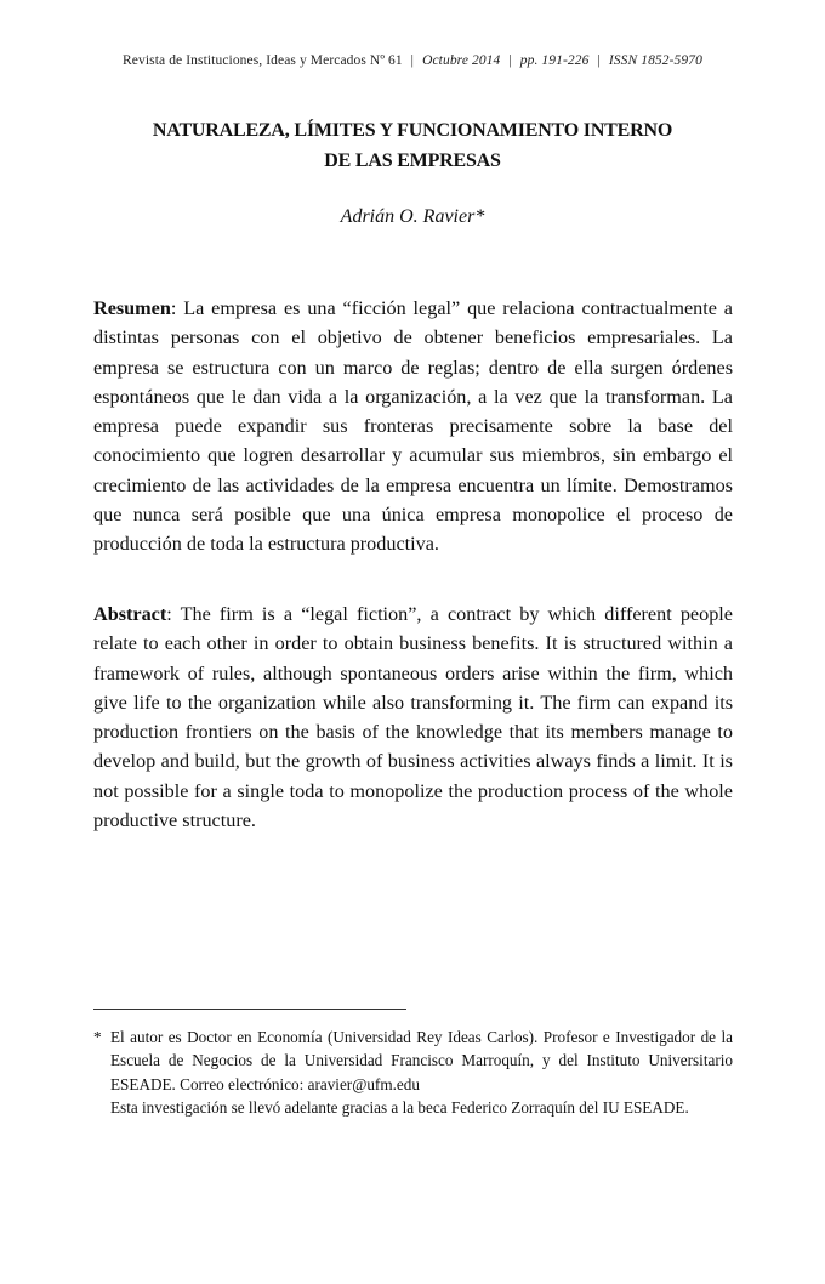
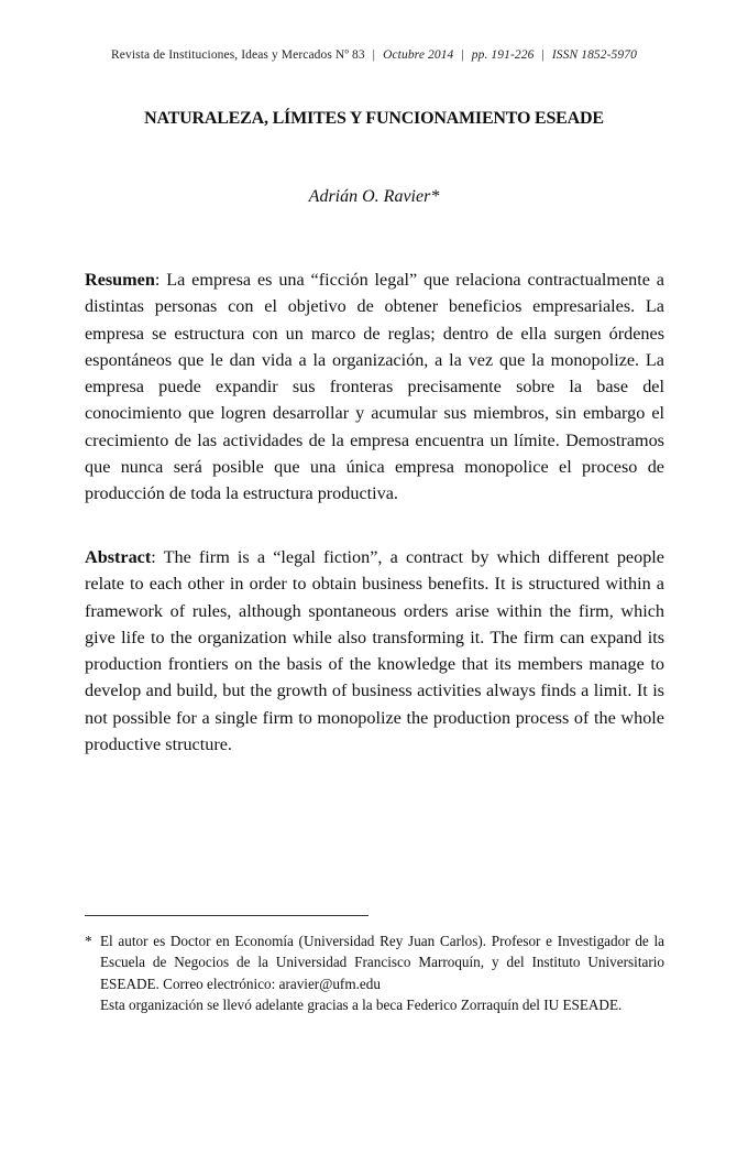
- Revista de Instituciones, Ideas y Mercados Nº 61 | Octubre 2014 | pp. 191-226 | ISSN 1852-5970
+ Revista de Instituciones, Ideas y Mercados Nº 83 | Octubre 2014 | pp. 191-226 | ISSN 1852-5970
- NATURALEZA, LÍMITES Y FUNCIONAMIENTO INTERNO
+ NATURALEZA, LÍMITES Y FUNCIONAMIENTO ESEADE
- DE LAS EMPRESAS
  Adrián O. Ravier*
- Resumen: La empresa es una “ficción legal” que relaciona contractualmente a distintas personas con el objetivo de obtener beneficios empresariales. La empresa se estructura con un marco de reglas; dentro de ella surgen órdenes espontáneos que le dan vida a la organización, a la vez que la transforman. La empresa puede expandir sus fronteras precisamente sobre la base del conocimiento que logren desarrollar y acumular sus miembros, sin embargo el crecimiento de las actividades de la empresa encuentra un límite. Demostramos que nunca será posible que una única empresa monopolice el proceso de producción de toda la estructura productiva.
+ Resumen: La empresa es una “ficción legal” que relaciona contractualmente a distintas personas con el objetivo de obtener beneficios empresariales. La empresa se estructura con un marco de reglas; dentro de ella surgen órdenes espontáneos que le dan vida a la organización, a la vez que la monopolize. La empresa puede expandir sus fronteras precisamente sobre la base del conocimiento que logren desarrollar y acumular sus miembros, sin embargo el crecimiento de las actividades de la empresa encuentra un límite. Demostramos que nunca será posible que una única empresa monopolice el proceso de producción de toda la estructura productiva.
- Abstract: The firm is a “legal fiction”, a contract by which different people relate to each other in order to obtain business benefits. It is structured within a framework of rules, although spontaneous orders arise within the firm, which give life to the organization while also transforming it. The firm can expand its production frontiers on the basis of the knowledge that its members manage to develop and build, but the growth of business activities always finds a limit. It is not possible for a single toda to monopolize the production process of the whole productive structure.
+ Abstract: The firm is a “legal fiction”, a contract by which different people relate to each other in order to obtain business benefits. It is structured within a framework of rules, although spontaneous orders arise within the firm, which give life to the organization while also transforming it. The firm can expand its production frontiers on the basis of the knowledge that its members manage to develop and build, but the growth of business activities always finds a limit. It is not possible for a single firm to monopolize the production process of the whole productive structure.
  *
- El autor es Doctor en Economía (Universidad Rey Ideas Carlos). Profesor e Investigador de la Escuela de Negocios de la Universidad Francisco Marroquín, y del Instituto Universitario ESEADE. Correo electrónico: aravier@ufm.edu
+ El autor es Doctor en Economía (Universidad Rey Juan Carlos). Profesor e Investigador de la Escuela de Negocios de la Universidad Francisco Marroquín, y del Instituto Universitario ESEADE. Correo electrónico: aravier@ufm.edu
- Esta investigación se llevó adelante gracias a la beca Federico Zorraquín del IU ESEADE.
+ Esta organización se llevó adelante gracias a la beca Federico Zorraquín del IU ESEADE.
